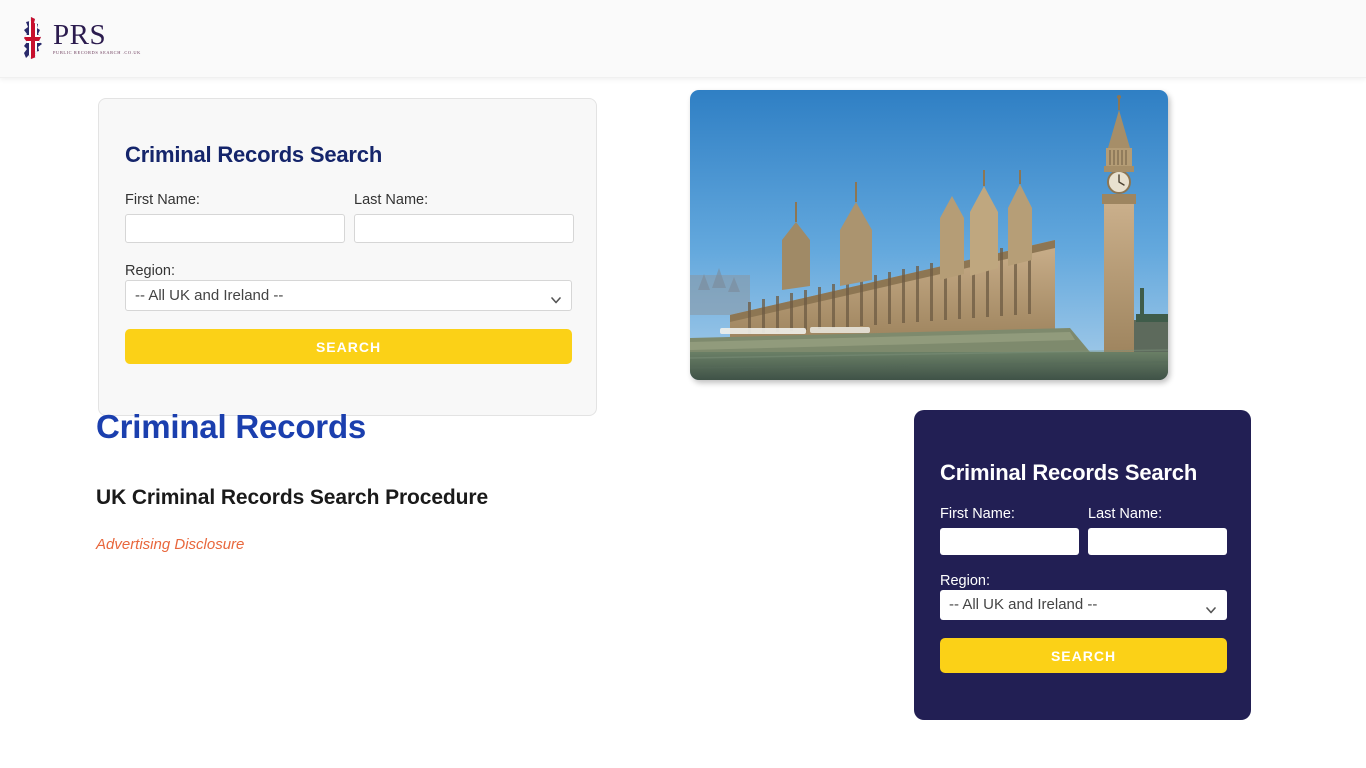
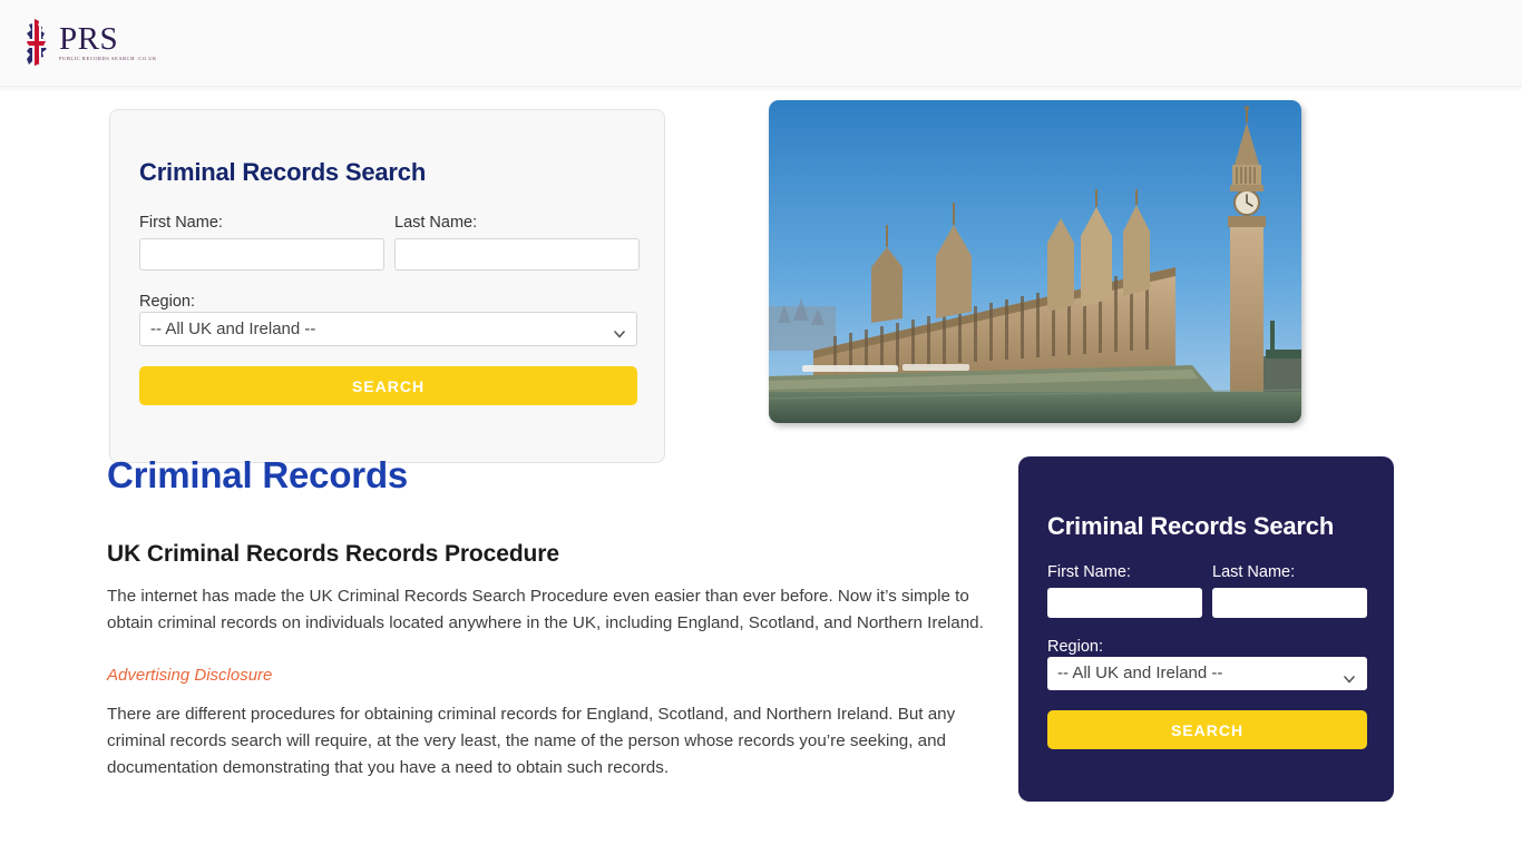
  PRS
  Criminal Records Search
  First Name:
  Last Name:
  Region:
  -- All UK and Ireland --
  SEARCH
  Criminal Records
- UK Criminal Records Search Procedure
+ UK Criminal Records Records Procedure
+ The internet has made the UK Criminal Records Search Procedure even easier than ever before. Now it’s simple to obtain criminal records on individuals located anywhere in the UK, including England, Scotland, and Northern Ireland.
  Advertising Disclosure
+ There are different procedures for obtaining criminal records for England, Scotland, and Northern Ireland. But any criminal records search will require, at the very least, the name of the person whose records you’re seeking, and documentation demonstrating that you have a need to obtain such records.
  Criminal Records Search
  First Name:
  Last Name:
  Region:
  -- All UK and Ireland --
  SEARCH
